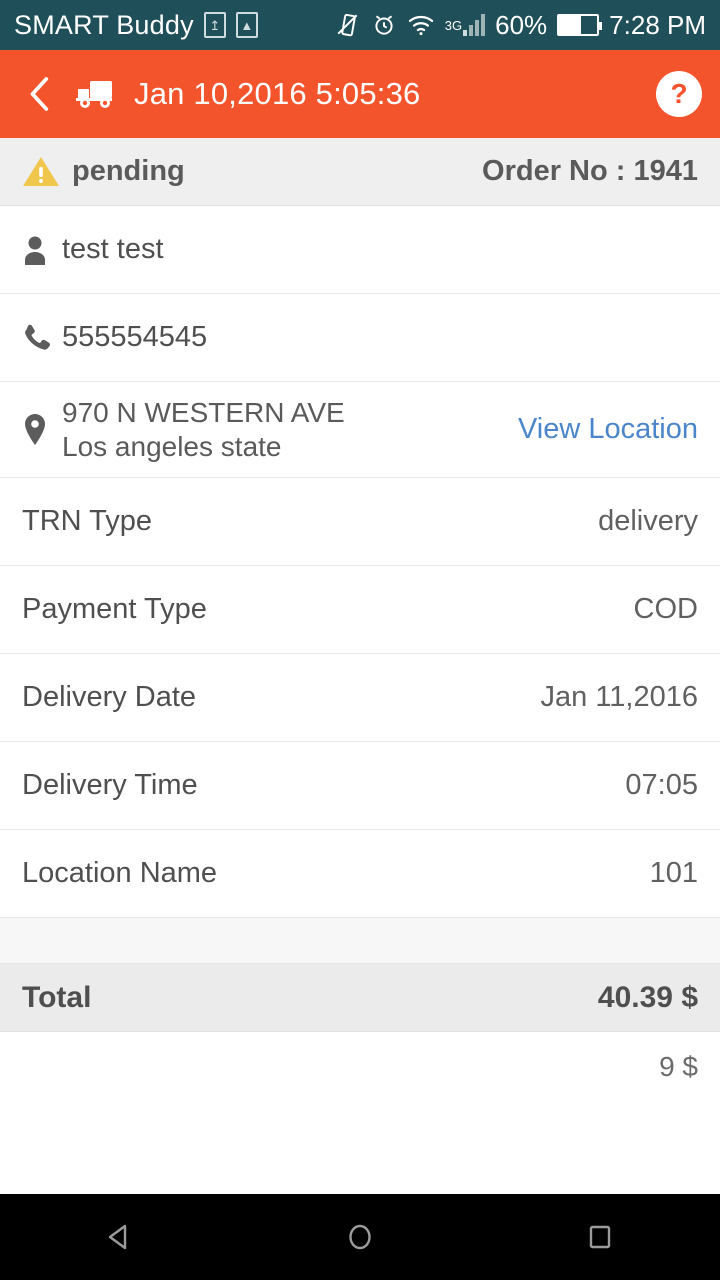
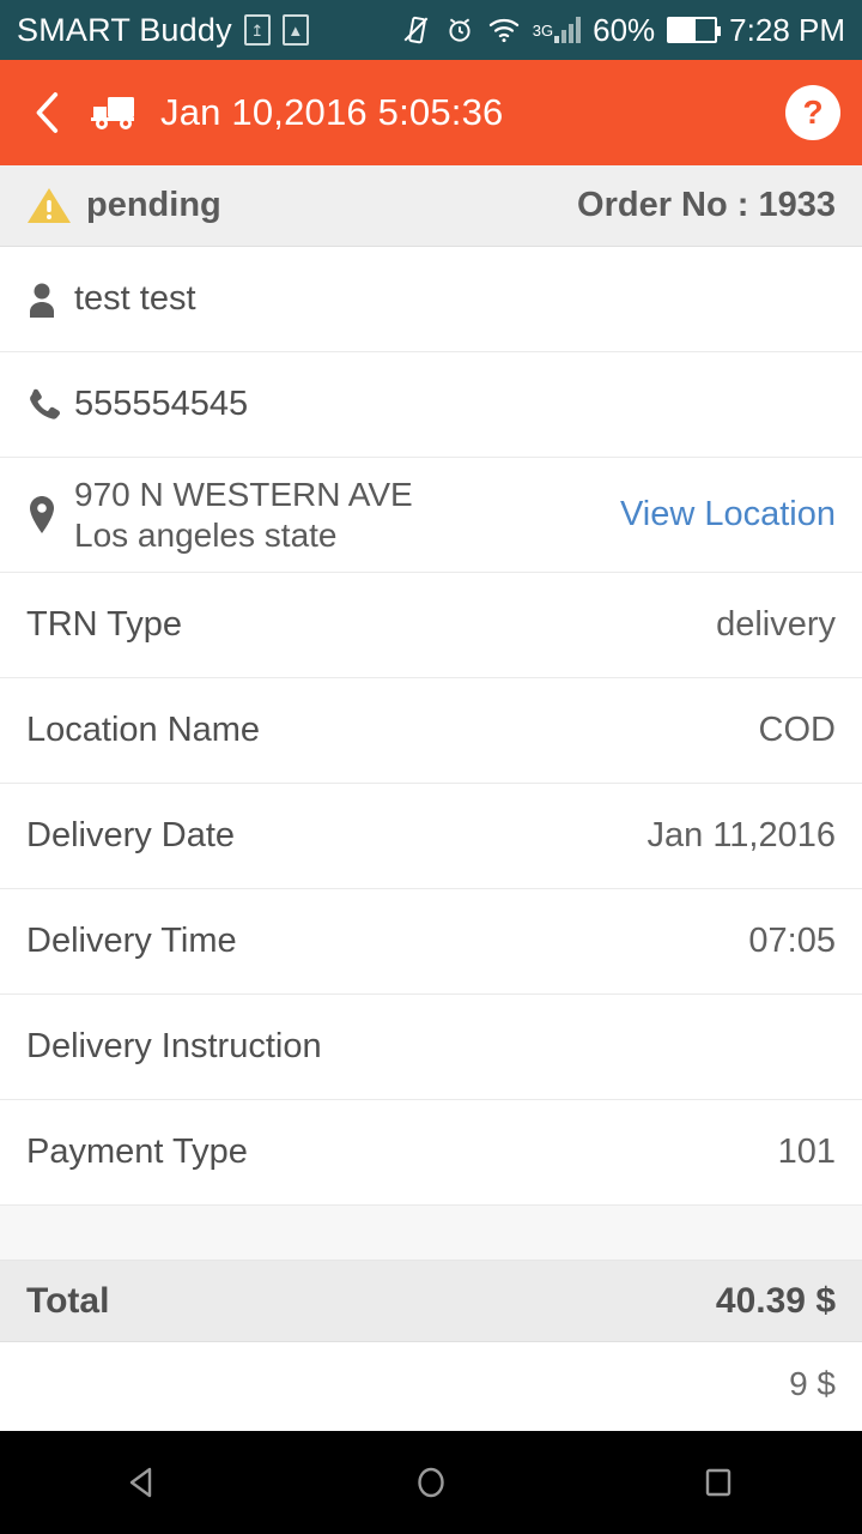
  SMART Buddy
  ↥
  ▲
  3G
  60%
  7:28 PM
  Jan 10,2016 5:05:36
  ?
  pending
- Order No : 1941
+ Order No : 1933
  test test
  555554545
  970 N WESTERN AVE
  Los angeles state
  View Location
  TRN Type
  delivery
- Payment Type
+ Location Name
  COD
  Delivery Date
  Jan 11,2016
  Delivery Time
  07:05
+ Delivery Instruction
- Location Name
+ Payment Type
  101
  Total
  40.39 $
  9 $
